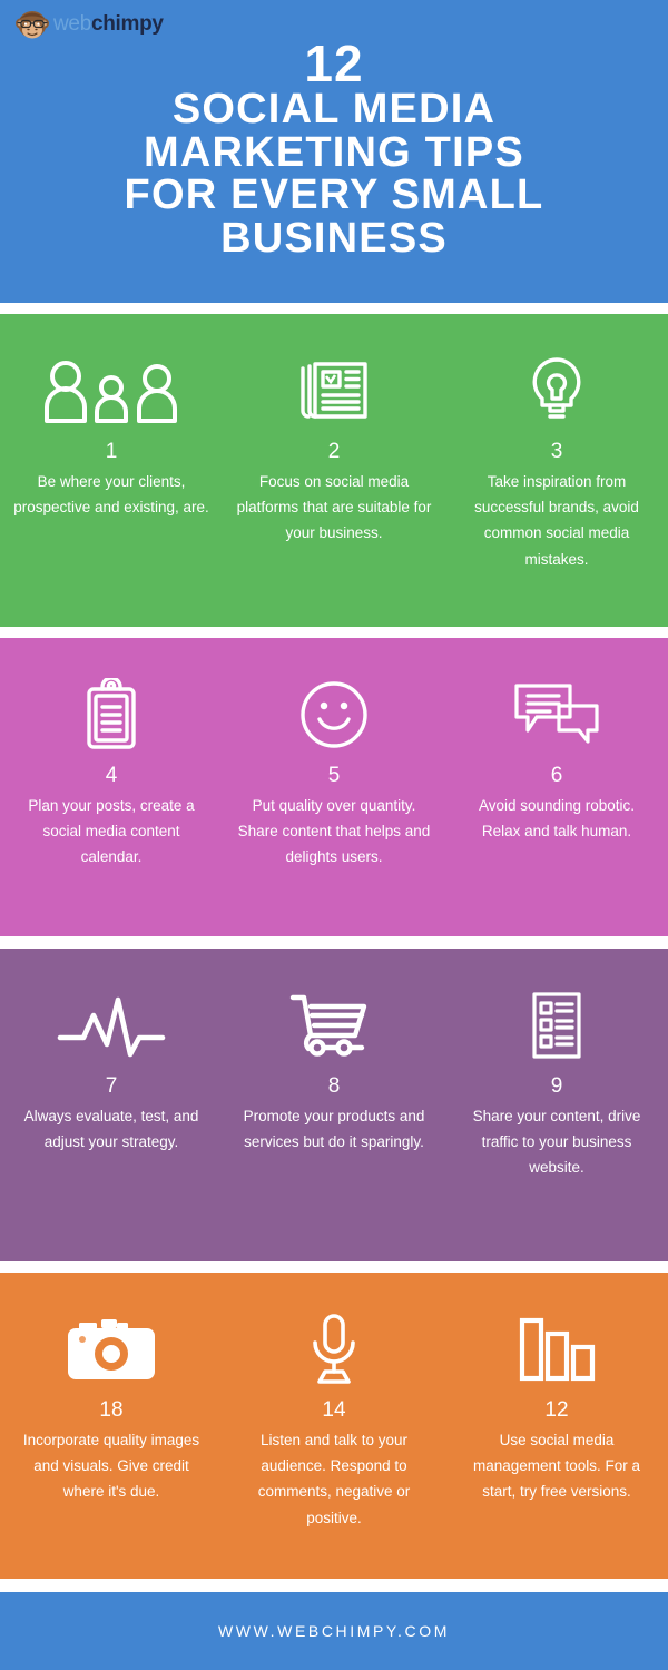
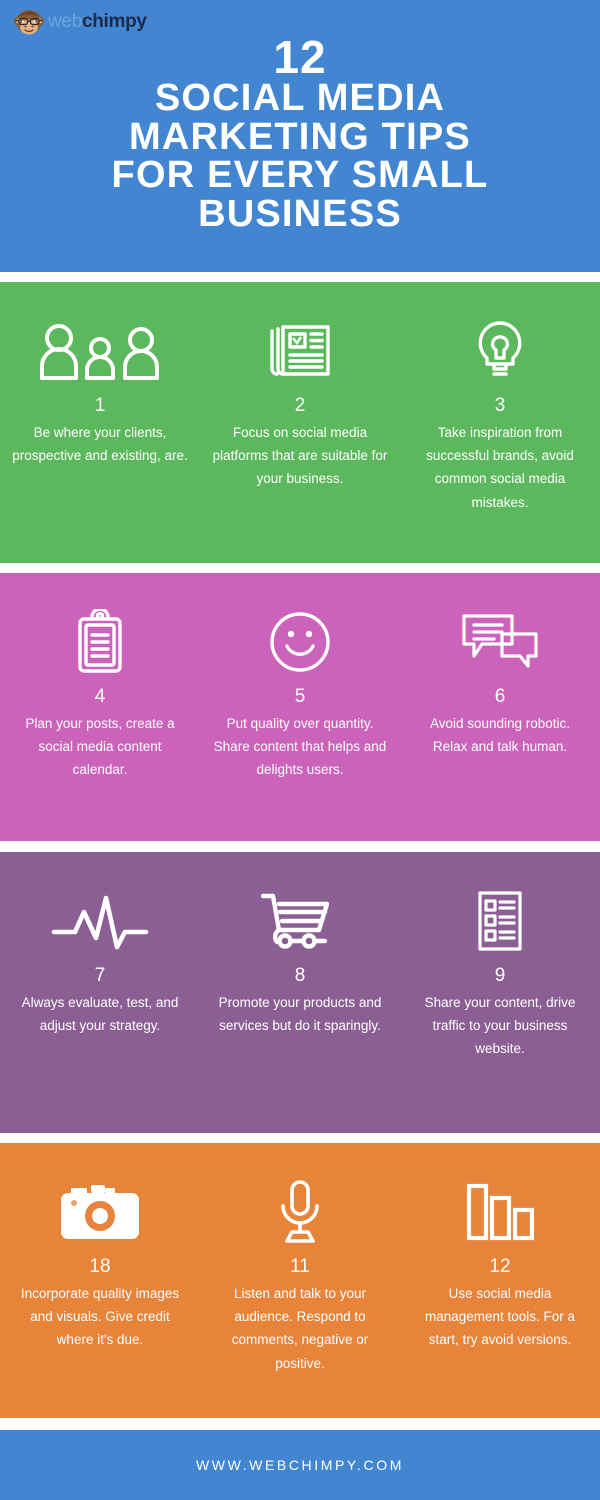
  webchimpy
  12
  SOCIAL MEDIA
  MARKETING TIPS
  FOR EVERY SMALL
  BUSINESS
  1
  Be where your clients, prospective and existing, are.
  2
  Focus on social media platforms that are suitable for your business.
  3
  Take inspiration from successful brands, avoid common social media mistakes.
  4
  Plan your posts, create a social media content calendar.
  5
  Put quality over quantity. Share content that helps and delights users.
  6
  Avoid sounding robotic. Relax and talk human.
  7
  Always evaluate, test, and adjust your strategy.
  8
  Promote your products and services but do it sparingly.
  9
  Share your content, drive traffic to your business website.
  18
  Incorporate quality images and visuals. Give credit where it's due.
- 14
+ 11
  Listen and talk to your audience. Respond to comments, negative or positive.
  12
- Use social media management tools. For a start, try free versions.
+ Use social media management tools. For a start, try avoid versions.
  WWW.WEBCHIMPY.COM
